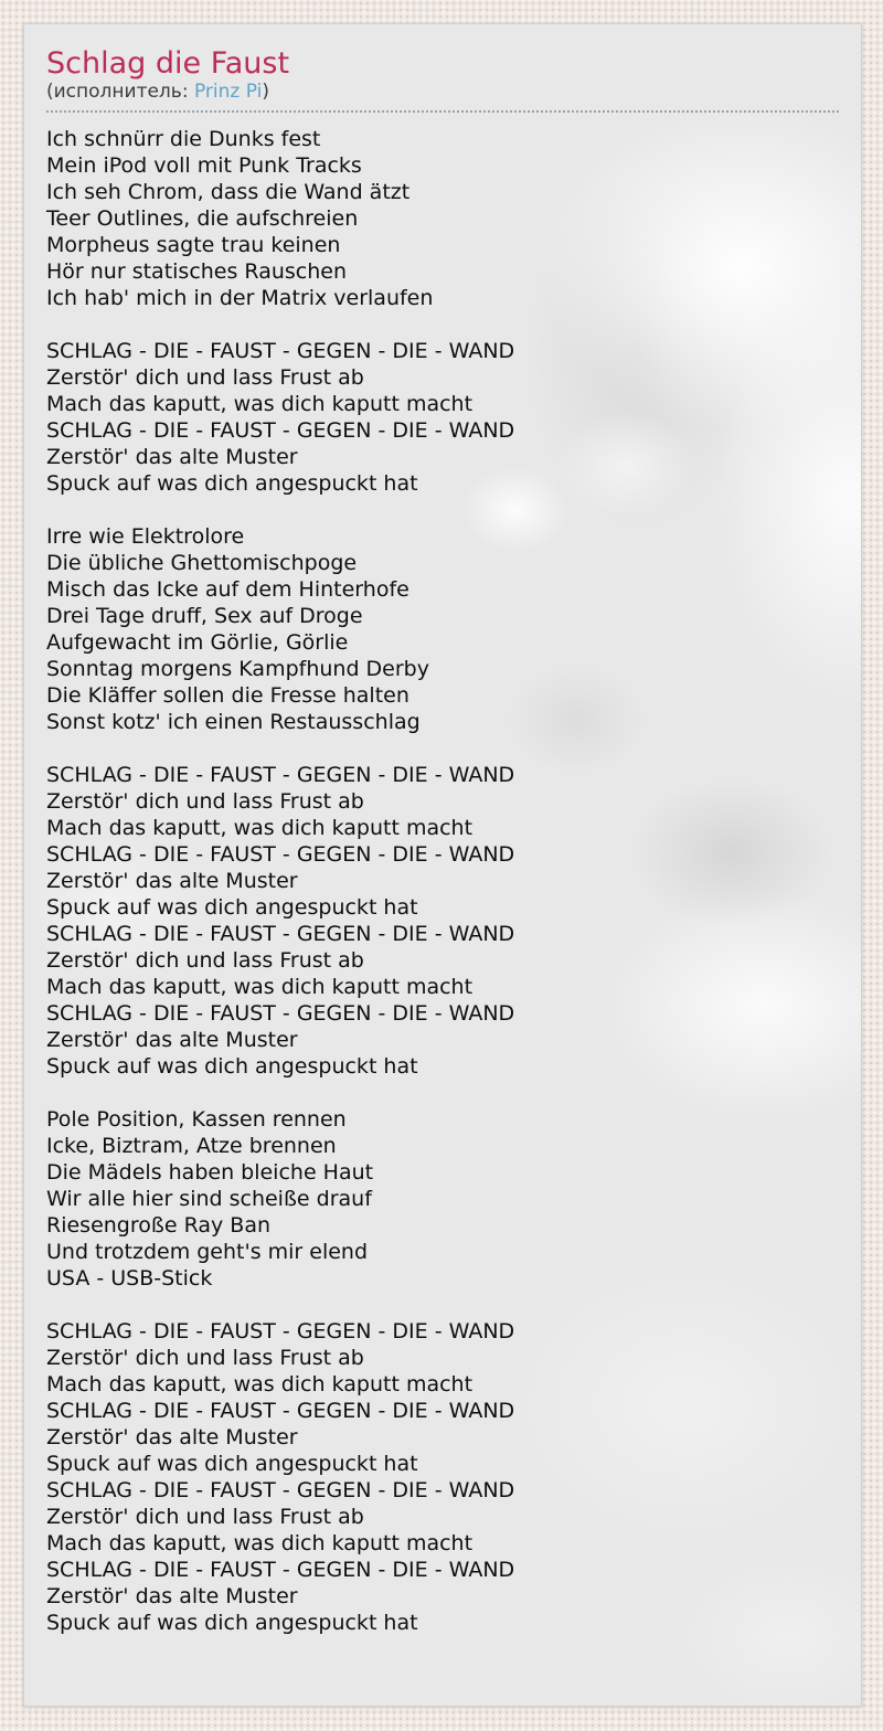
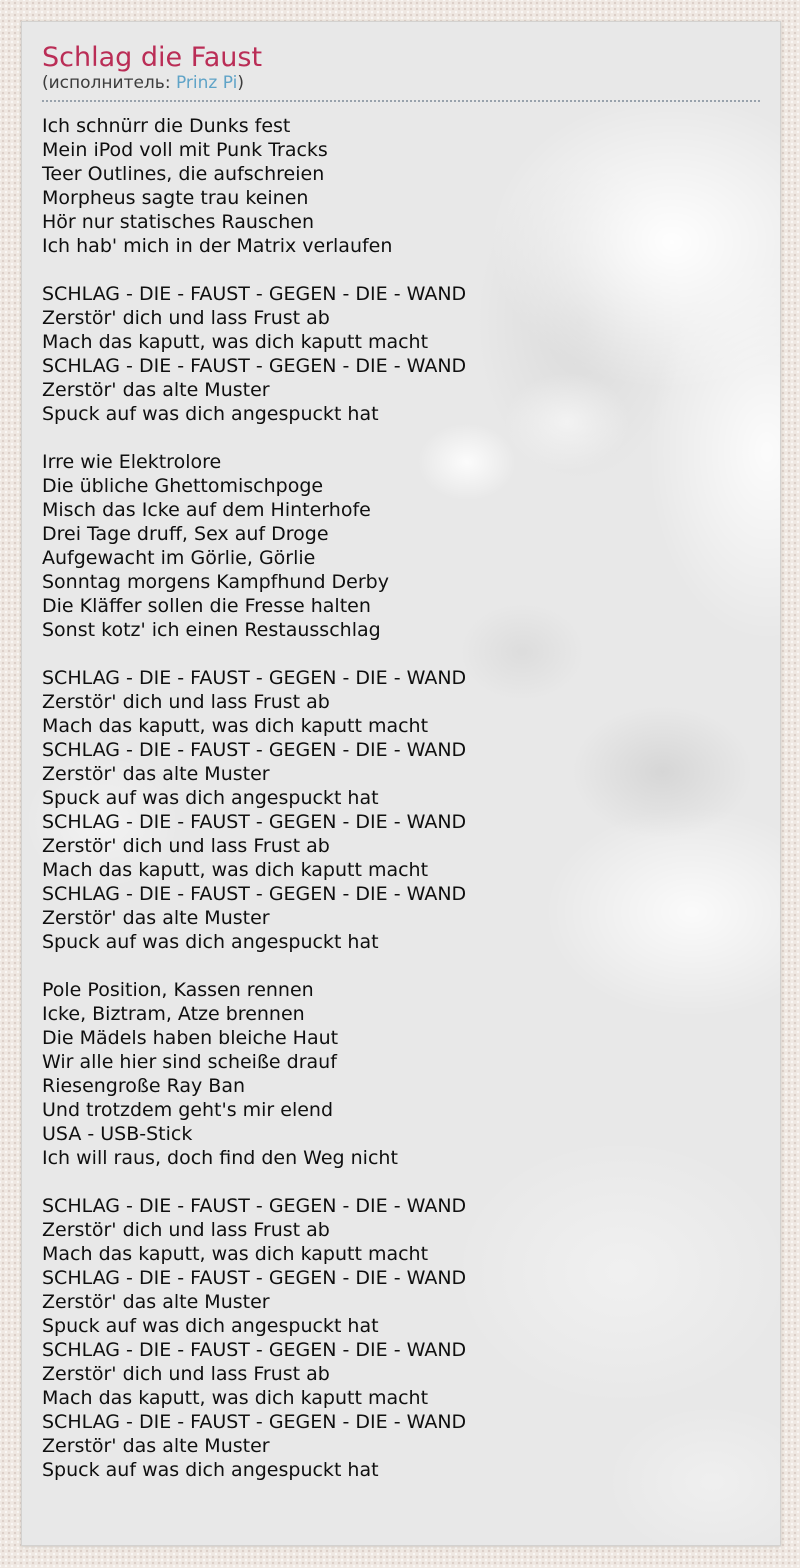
  Schlag die Faust
  (исполнитель: Prinz Pi)
  Ich schnürr die Dunks fest
  Mein iPod voll mit Punk Tracks
- Ich seh Chrom, dass die Wand ätzt
  Teer Outlines, die aufschreien
  Morpheus sagte trau keinen
  Hör nur statisches Rauschen
  Ich hab' mich in der Matrix verlaufen
  SCHLAG - DIE - FAUST - GEGEN - DIE - WAND
  Zerstör' dich und lass Frust ab
  Mach das kaputt, was dich kaputt macht
  SCHLAG - DIE - FAUST - GEGEN - DIE - WAND
  Zerstör' das alte Muster
  Spuck auf was dich angespuckt hat
  Irre wie Elektrolore
  Die übliche Ghettomischpoge
  Misch das Icke auf dem Hinterhofe
  Drei Tage druff, Sex auf Droge
  Aufgewacht im Görlie, Görlie
  Sonntag morgens Kampfhund Derby
  Die Kläffer sollen die Fresse halten
  Sonst kotz' ich einen Restausschlag
  SCHLAG - DIE - FAUST - GEGEN - DIE - WAND
  Zerstör' dich und lass Frust ab
  Mach das kaputt, was dich kaputt macht
  SCHLAG - DIE - FAUST - GEGEN - DIE - WAND
  Zerstör' das alte Muster
  Spuck auf was dich angespuckt hat
  SCHLAG - DIE - FAUST - GEGEN - DIE - WAND
  Zerstör' dich und lass Frust ab
  Mach das kaputt, was dich kaputt macht
  SCHLAG - DIE - FAUST - GEGEN - DIE - WAND
  Zerstör' das alte Muster
  Spuck auf was dich angespuckt hat
  Pole Position, Kassen rennen
  Icke, Biztram, Atze brennen
  Die Mädels haben bleiche Haut
  Wir alle hier sind scheiße drauf
  Riesengroße Ray Ban
  Und trotzdem geht's mir elend
  USA - USB-Stick
+ Ich will raus, doch find den Weg nicht
  SCHLAG - DIE - FAUST - GEGEN - DIE - WAND
  Zerstör' dich und lass Frust ab
  Mach das kaputt, was dich kaputt macht
  SCHLAG - DIE - FAUST - GEGEN - DIE - WAND
  Zerstör' das alte Muster
  Spuck auf was dich angespuckt hat
  SCHLAG - DIE - FAUST - GEGEN - DIE - WAND
  Zerstör' dich und lass Frust ab
  Mach das kaputt, was dich kaputt macht
  SCHLAG - DIE - FAUST - GEGEN - DIE - WAND
  Zerstör' das alte Muster
  Spuck auf was dich angespuckt hat
